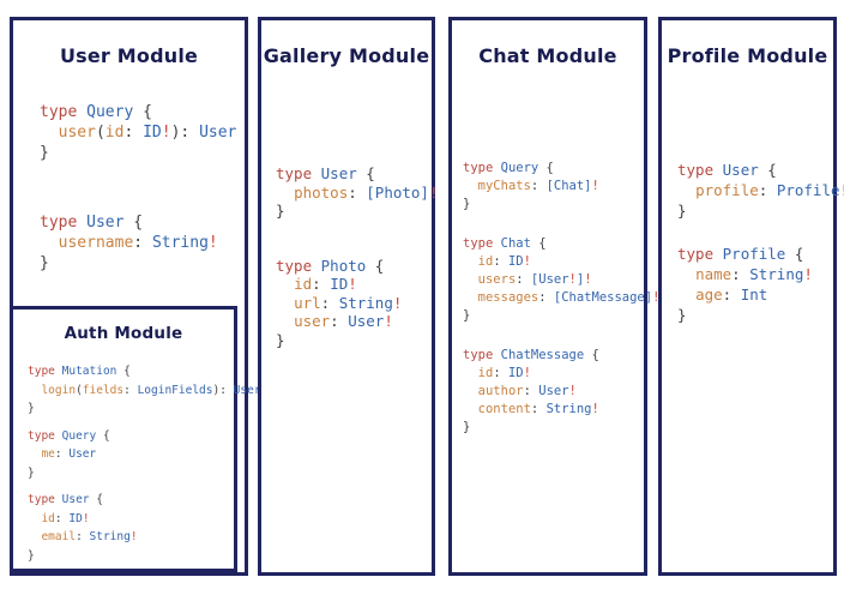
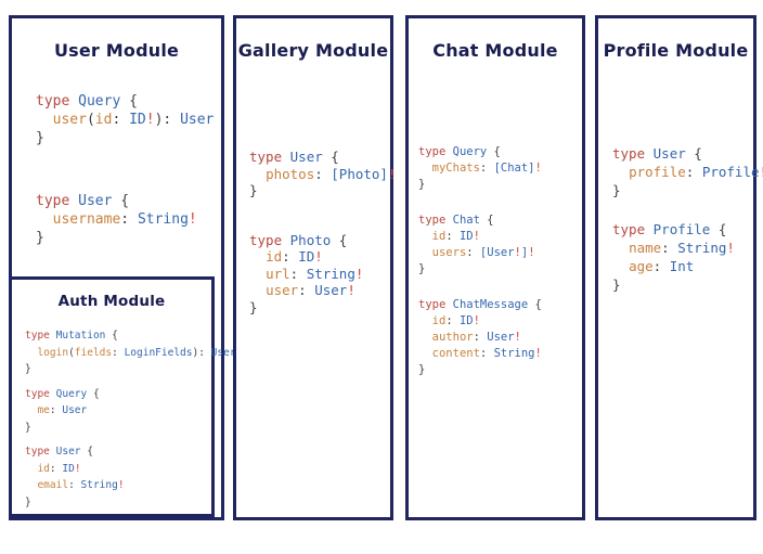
  User Module
  type Query {
  user(id: ID!): User
  }
  type User {
  username: String!
  }
  Auth Module
  type Mutation {
  login(fields: LoginFields): Use
  }
  type Query {
  me: User
  }
  type User {
  id: ID!
  email: String!
  }
  Gallery Module
  type User {
  photos: [Photo]!
  }
  type Photo {
  id: ID!
  url: String!
  user: User!
  }
  Chat Module
  type Query {
  myChats: [Chat]!
  }
  type Chat {
  id: ID!
  users: [User!]!
- messages: [ChatMessage]!
  }
  type ChatMessage {
  id: ID!
  author: User!
  content: String!
  }
  Profile Module
  type User {
  profile: Profile
  }
  type Profile {
  name: String!
  age: Int
  }
